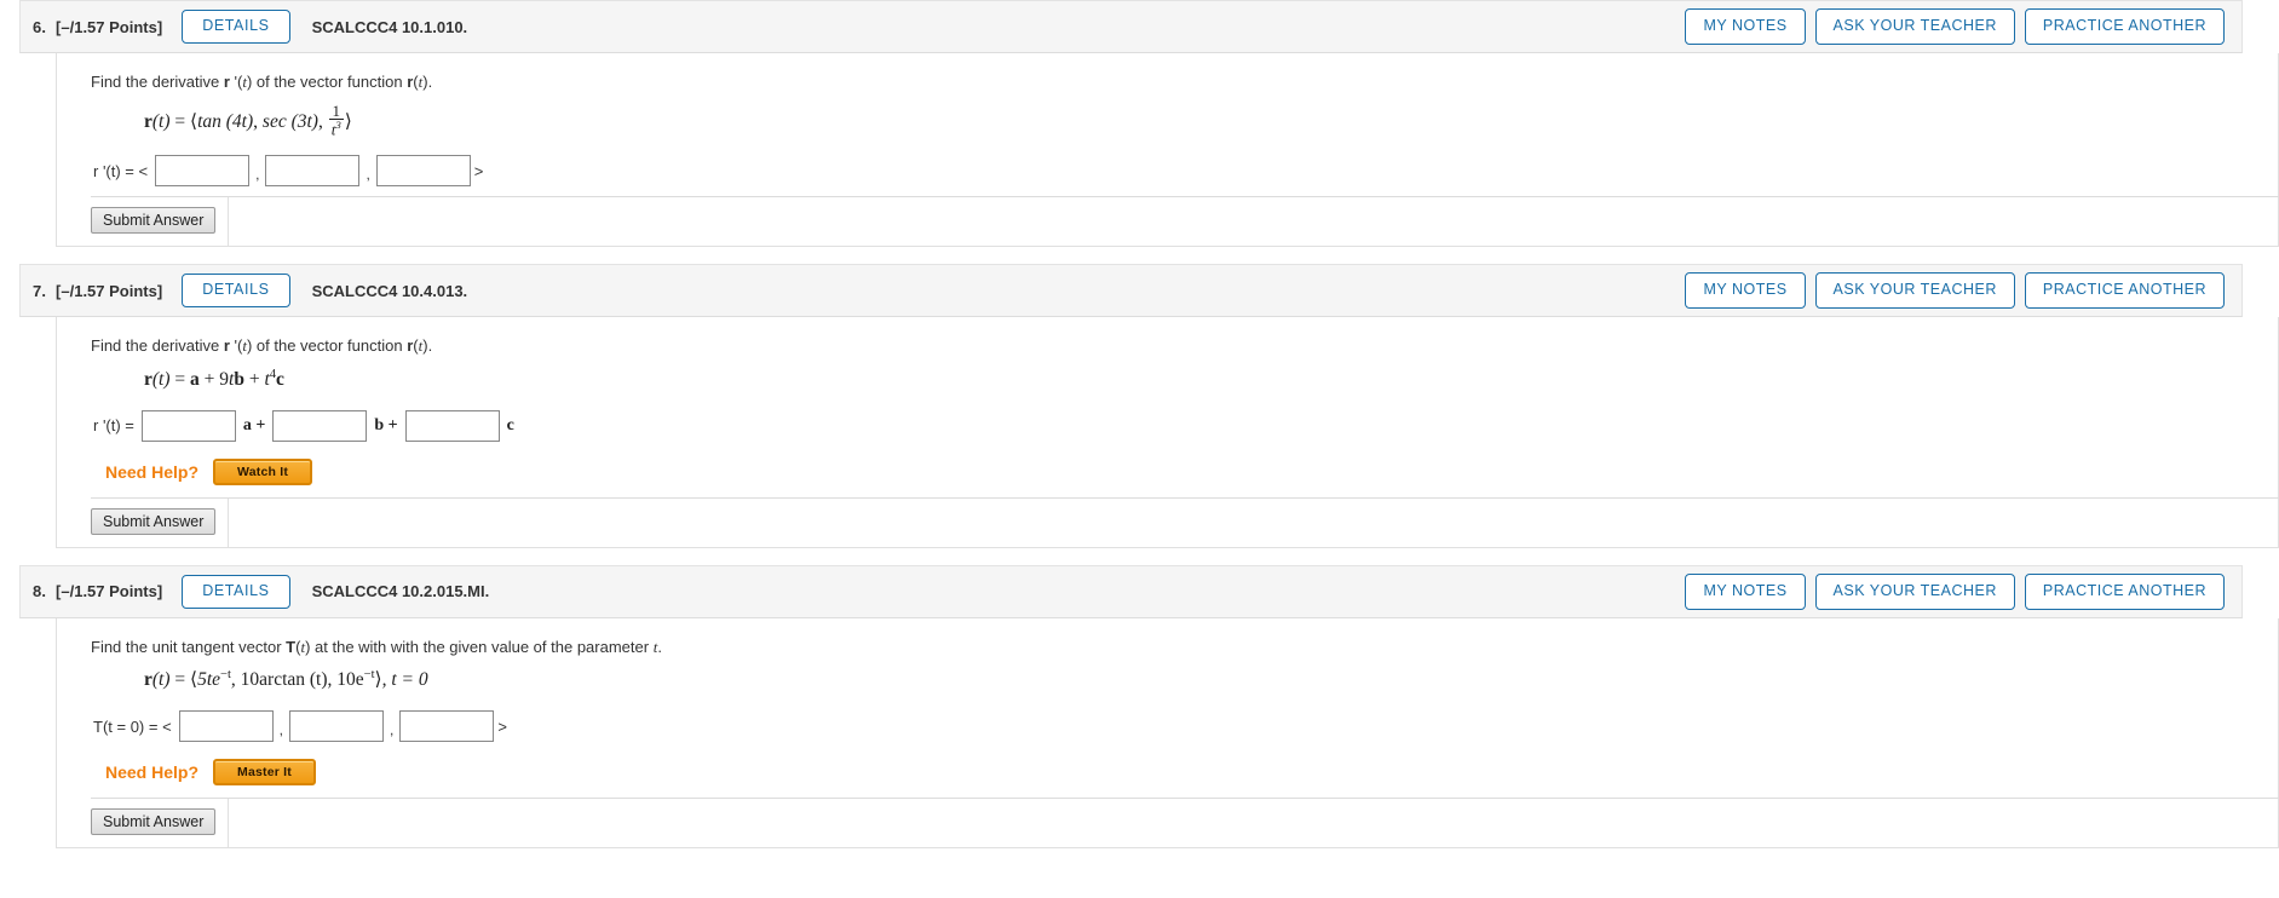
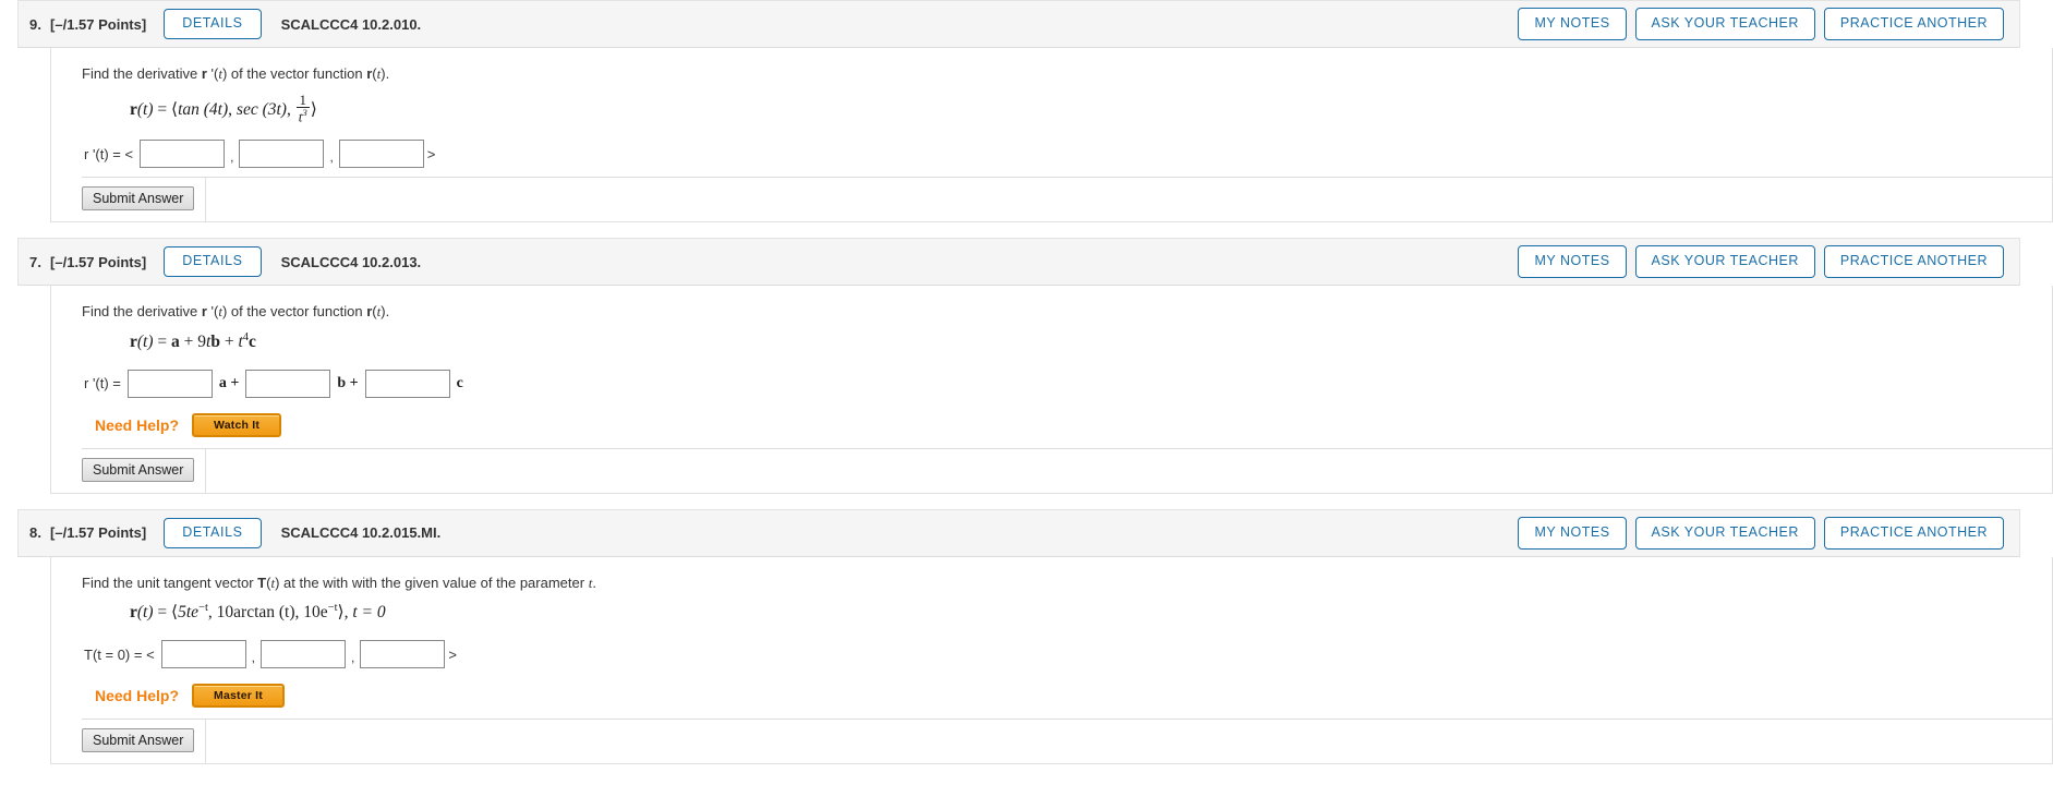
- 6.
+ 9.
  [–/1.57 Points]
  DETAILS
- SCALCCC4 10.1.010.
+ SCALCCC4 10.2.010.
  MY NOTES
  ASK YOUR TEACHER
  PRACTICE ANOTHER
  Find the derivative r '(t) of the vector function r(t).
  r(t) = ⟨tan (4t), sec (3t),
  1
  t3
  ⟩
  r '(t) = <
  ,
  ,
  >
  Submit Answer
  7.
  [–/1.57 Points]
  DETAILS
- SCALCCC4 10.4.013.
+ SCALCCC4 10.2.013.
  MY NOTES
  ASK YOUR TEACHER
  PRACTICE ANOTHER
  Find the derivative r '(t) of the vector function r(t).
  r(t) = a + 9tb + t4c
  r '(t) =
  a +
  b +
  c
  Need Help?
  Watch It
  Submit Answer
  8.
  [–/1.57 Points]
  DETAILS
  SCALCCC4 10.2.015.MI.
  MY NOTES
  ASK YOUR TEACHER
  PRACTICE ANOTHER
  Find the unit tangent vector T(t) at the with with the given value of the parameter t.
  r(t) = ⟨5te−t, 10arctan (t), 10e−t⟩, t = 0
  T(t = 0) = <
  ,
  ,
  >
  Need Help?
  Master It
  Submit Answer
